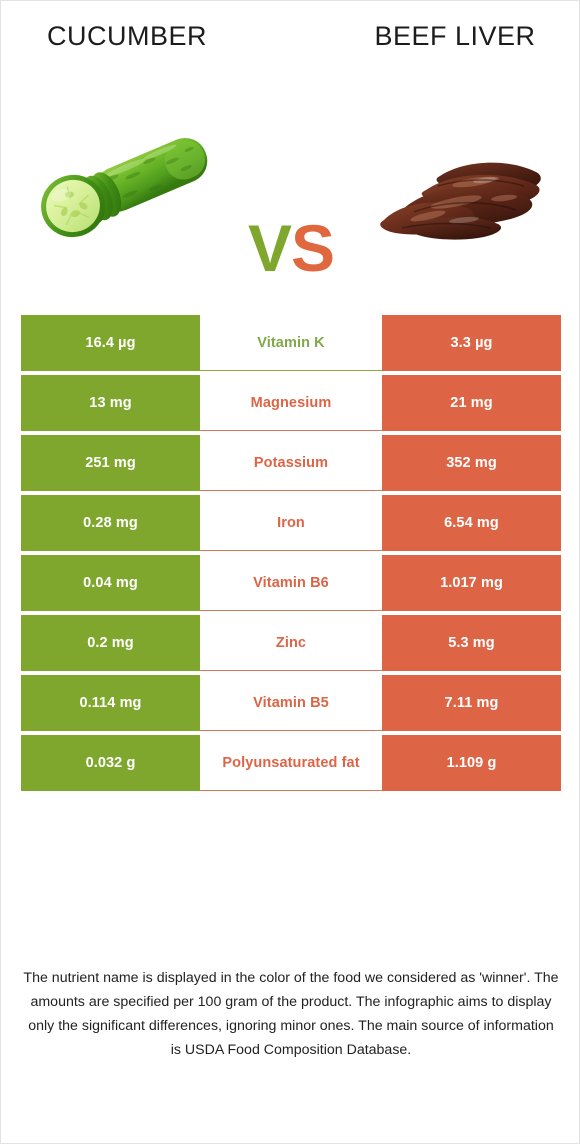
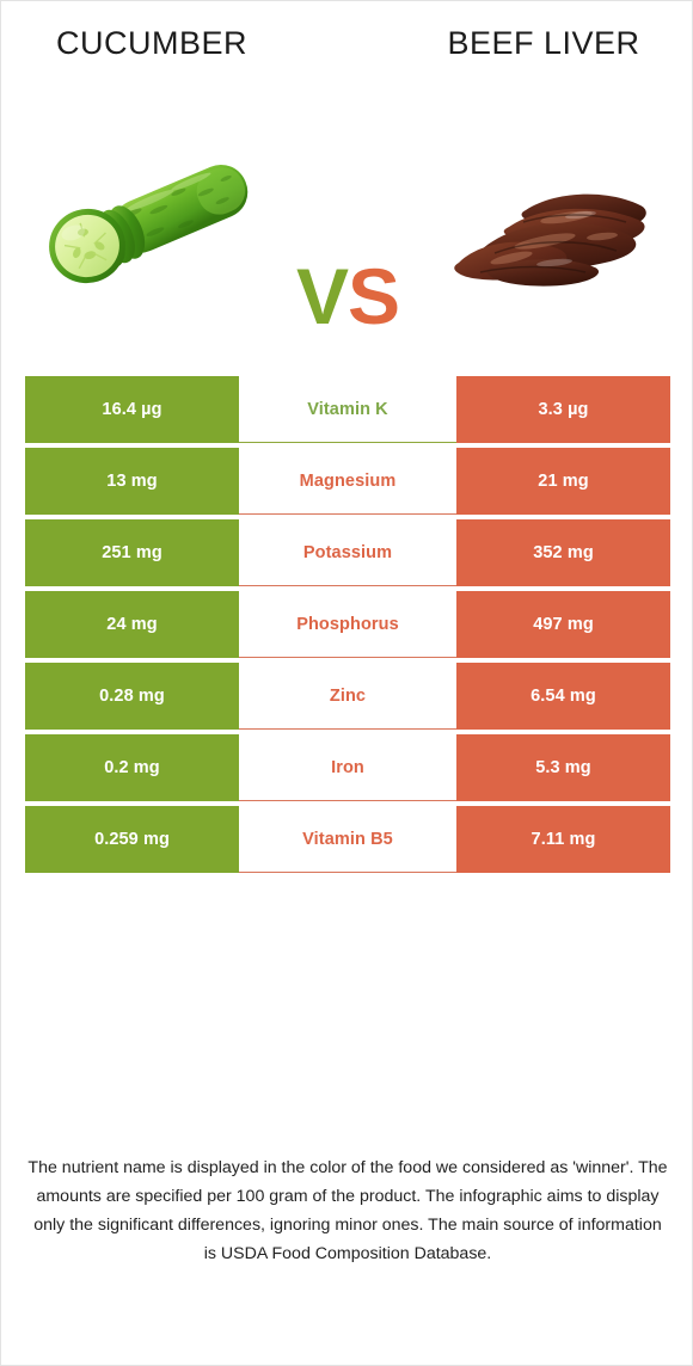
  CUCUMBER
  BEEF LIVER
  VS
  16.4 µg
  Vitamin K
  3.3 µg
  13 mg
  Magnesium
  21 mg
  251 mg
  Potassium
  352 mg
+ 24 mg
+ Phosphorus
+ 497 mg
  0.28 mg
- Iron
+ Zinc
  6.54 mg
- 0.04 mg
- Vitamin B6
- 1.017 mg
  0.2 mg
- Zinc
+ Iron
  5.3 mg
- 0.114 mg
+ 0.259 mg
  Vitamin B5
  7.11 mg
- 0.032 g
- Polyunsaturated fat
- 1.109 g
  The nutrient name is displayed in the color of the food we considered as 'winner'. The amounts are specified per 100 gram of the product. The infographic aims to display only the significant differences, ignoring minor ones. The main source of information is USDA Food Composition Database.
